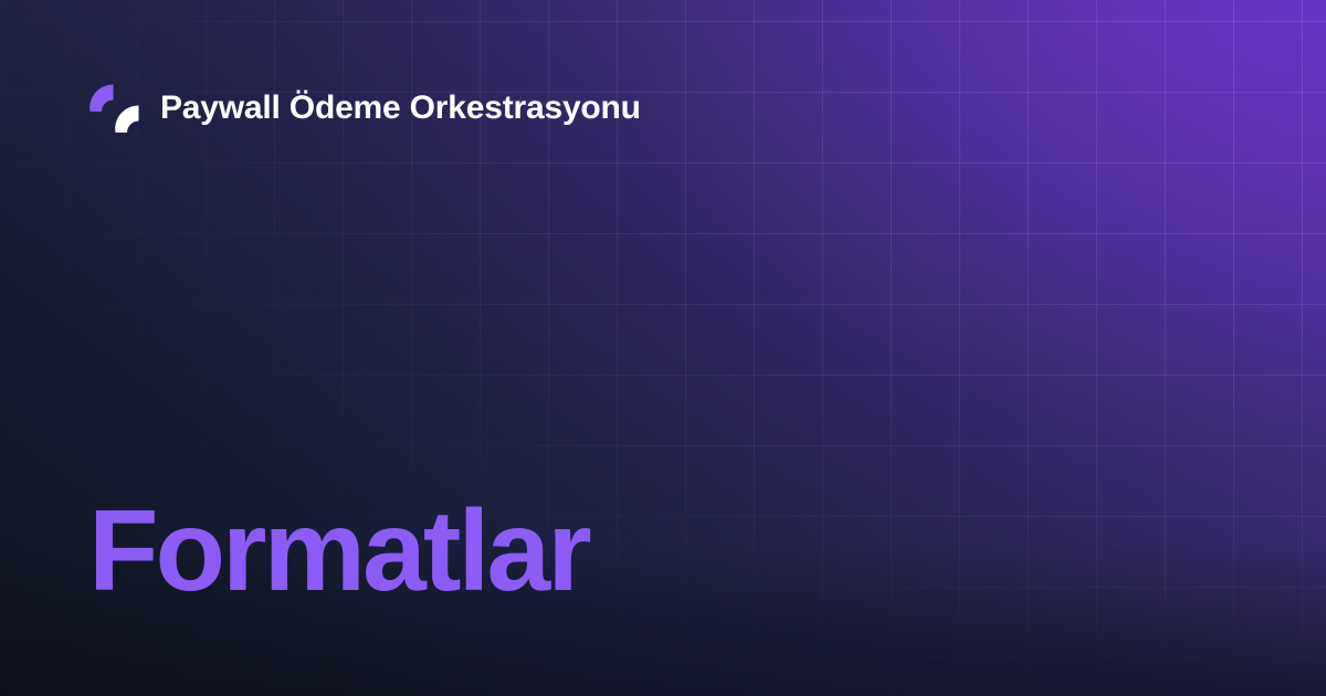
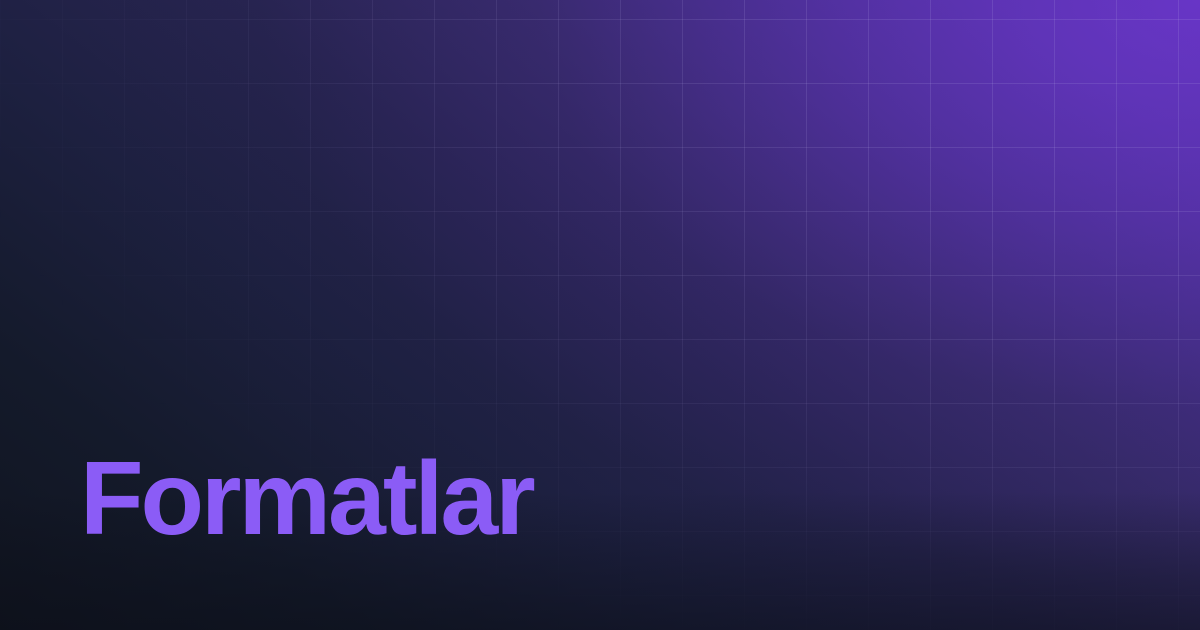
- Paywall Ödeme Orkestrasyonu
  Formatlar
